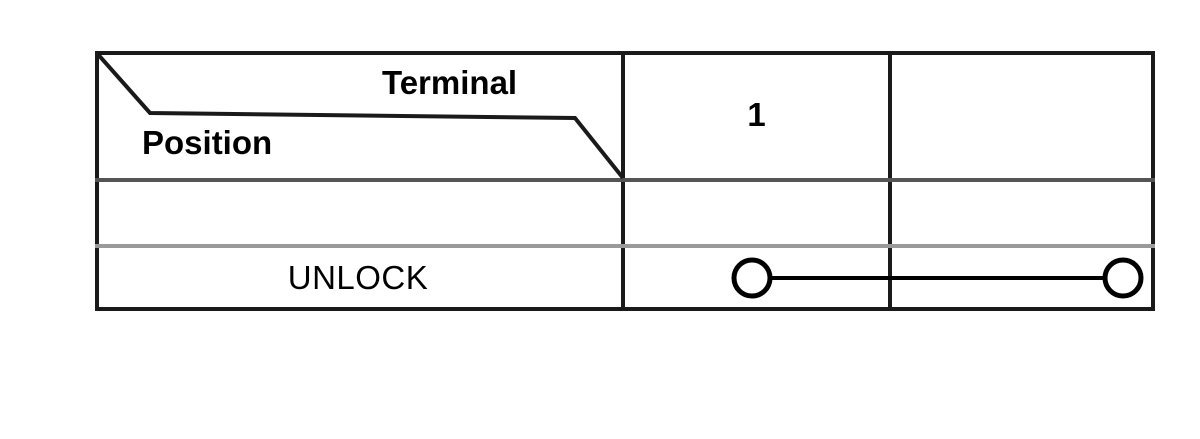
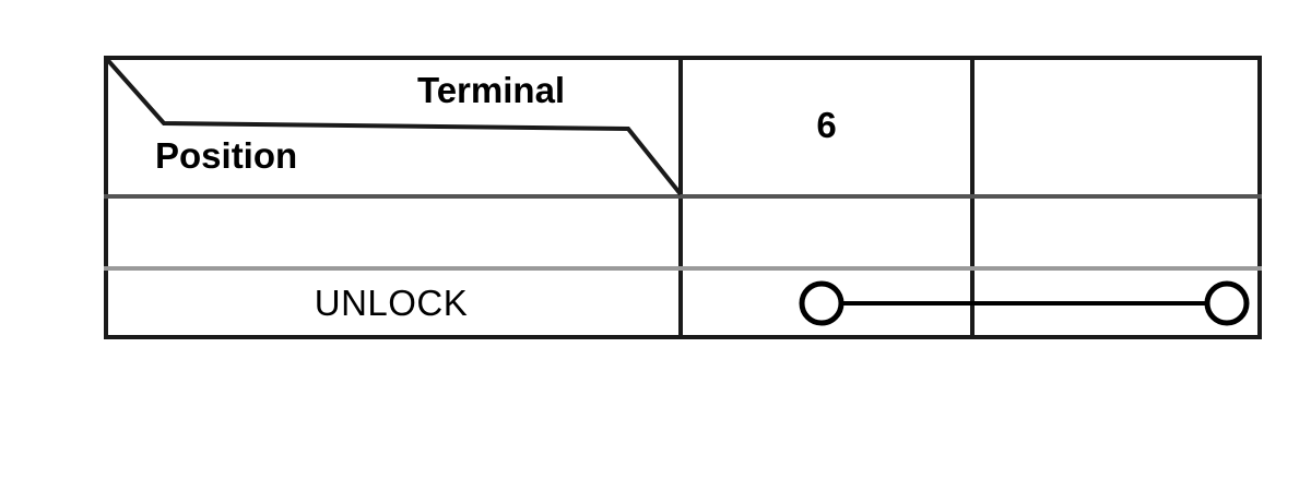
  Terminal
  Position
- 1
+ 6
  UNLOCK
